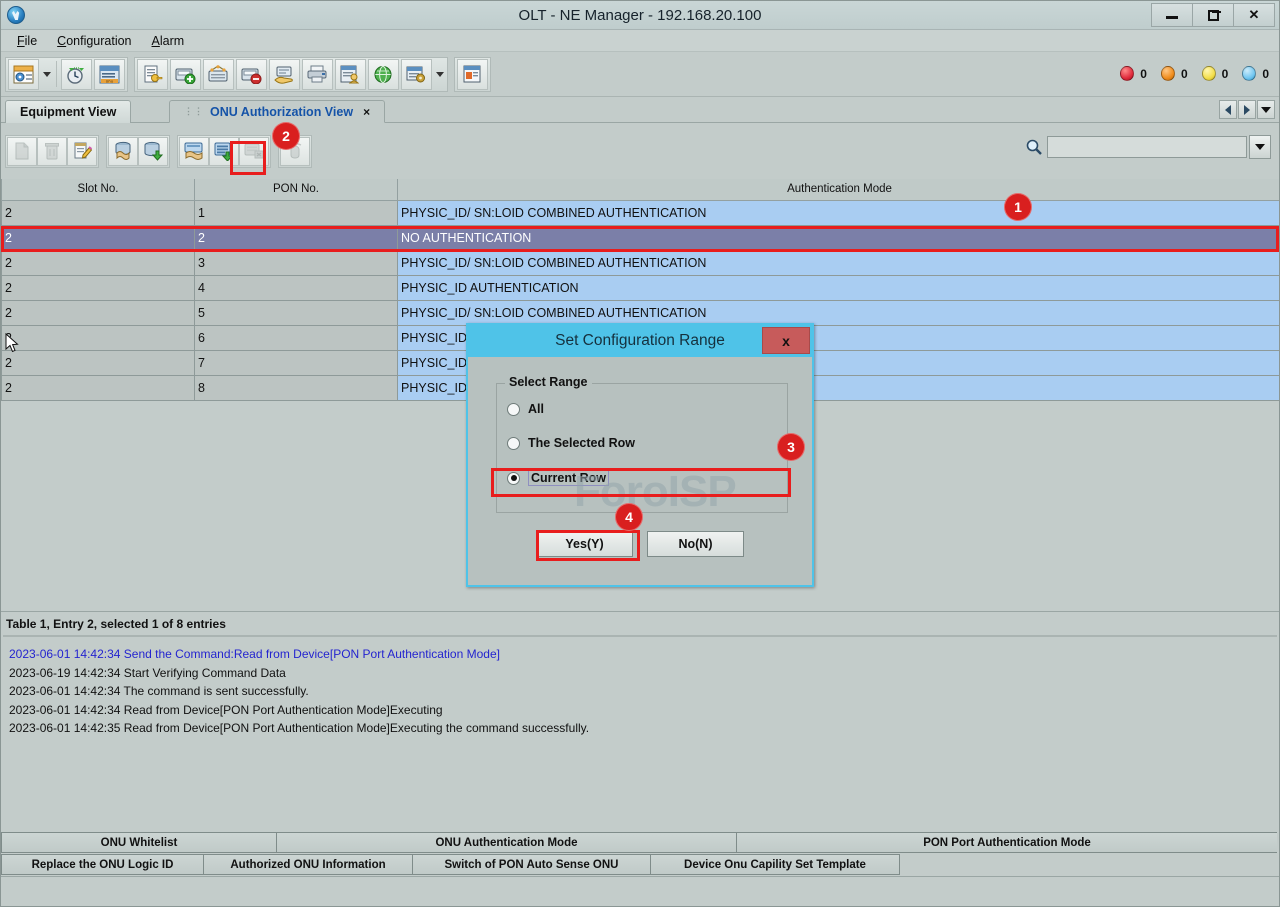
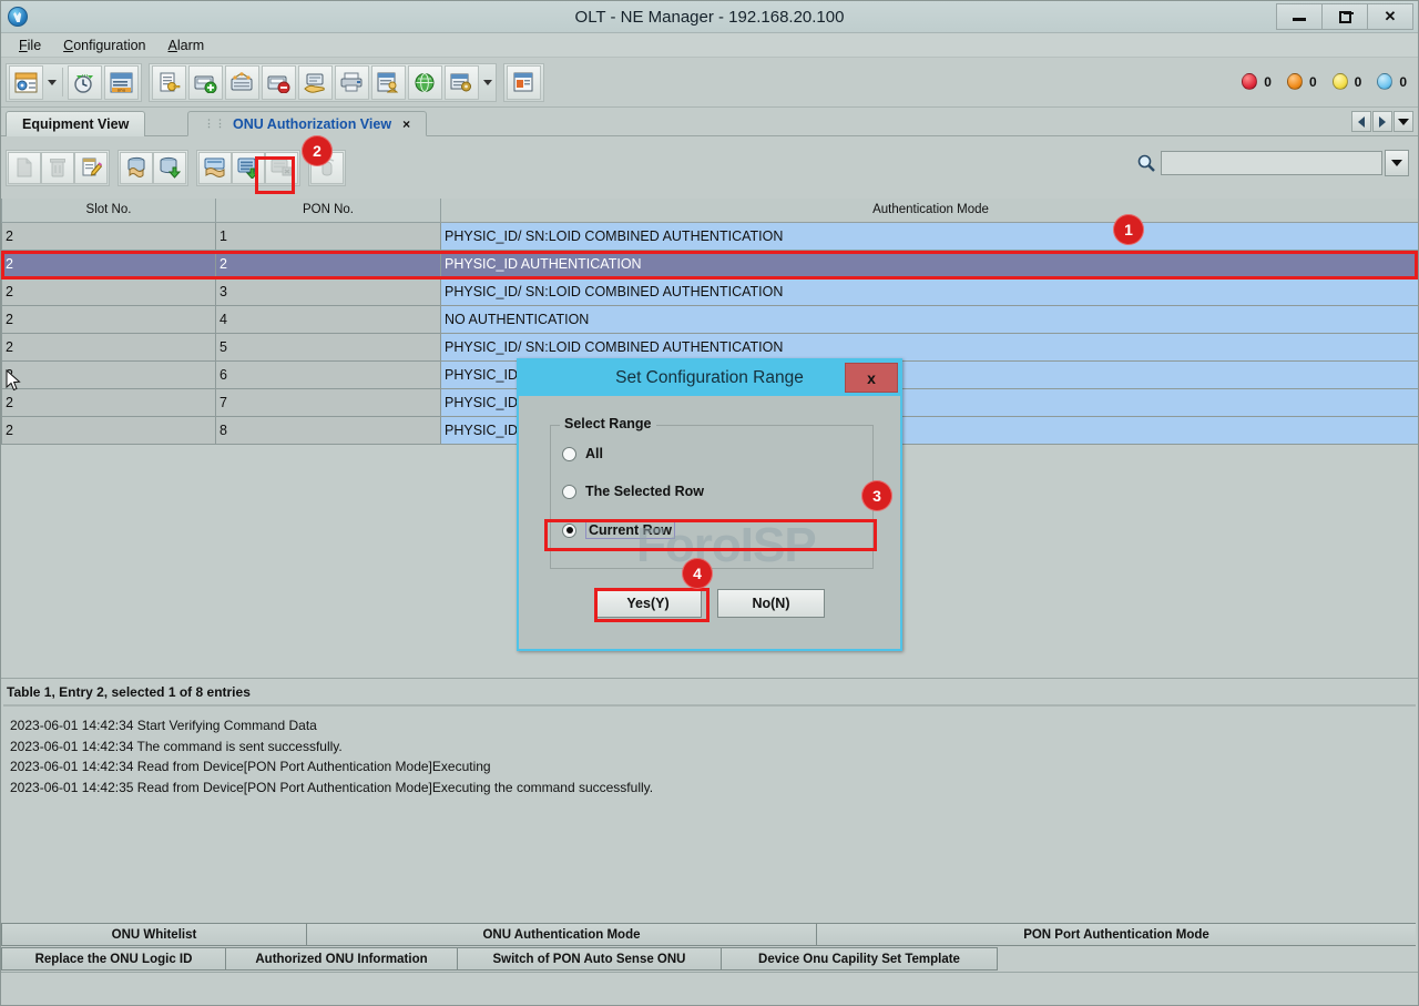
  OLT - NE Manager - 192.168.20.100
  ✕
  File
  Configuration
  Alarm
  0
  0
  0
  0
  Equipment View
  ⋮⋮
  ONU Authorization View
  ×
  Slot No.	PON No.	Authentication Mode
  2	1	PHYSIC_ID/ SN:LOID COMBINED AUTHENTICATION
- 2	2	NO AUTHENTICATION
+ 2	2	PHYSIC_ID AUTHENTICATION
  2	3	PHYSIC_ID/ SN:LOID COMBINED AUTHENTICATION
- 2	4	PHYSIC_ID AUTHENTICATION
+ 2	4	NO AUTHENTICATION
  2	5	PHYSIC_ID/ SN:LOID COMBINED AUTHENTICATION
  Table 1, Entry 2, selected 1 of 8 entries
- 2023-06-01 14:42:34 Send the Command:Read from Device[PON Port Authentication Mode]
- 2023-06-19 14:42:34 Start Verifying Command Data
+ 2023-06-01 14:42:34 Start Verifying Command Data
  2023-06-01 14:42:34 The command is sent successfully.
  2023-06-01 14:42:34 Read from Device[PON Port Authentication Mode]Executing
  2023-06-01 14:42:35 Read from Device[PON Port Authentication Mode]Executing the command successfully.
  ONU Whitelist
  ONU Authentication Mode
  PON Port Authentication Mode
  Replace the ONU Logic ID
  Authorized ONU Information
  Switch of PON Auto Sense ONU
  Device Onu Capility Set Template
  Set Configuration Range
  x
  ForoISP
  Select Range
  All
  The Selected Row
  Current Row
  Yes(Y)
  No(N)
  1
  2
  3
  4
